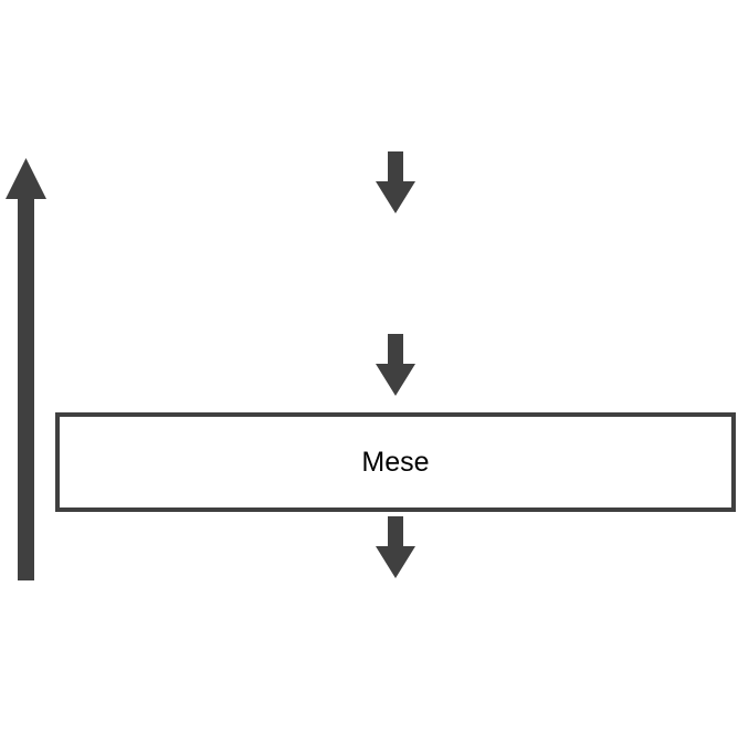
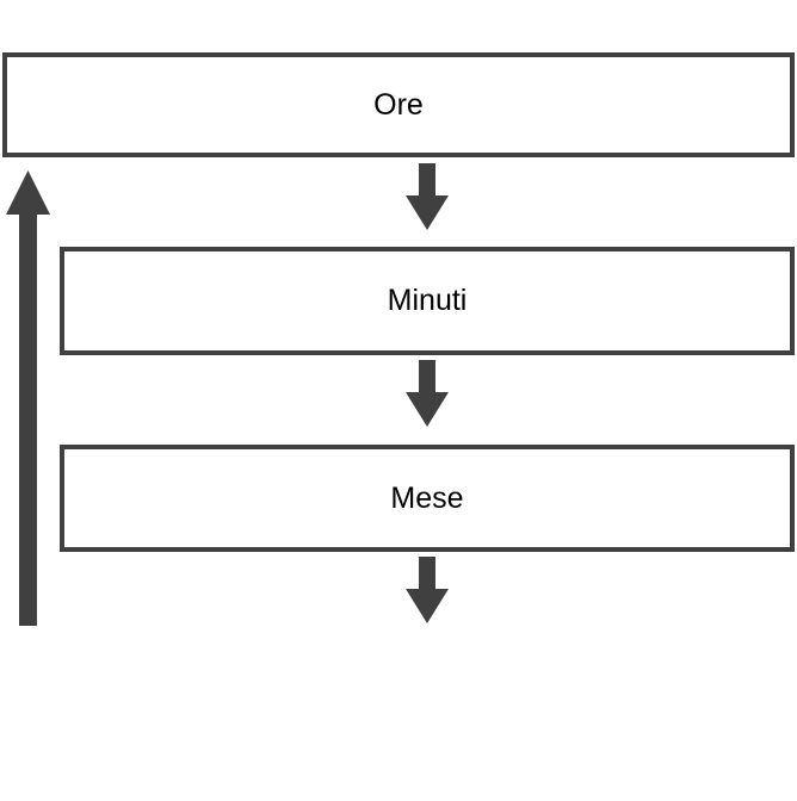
+ Ore
+ Minuti
  Mese
